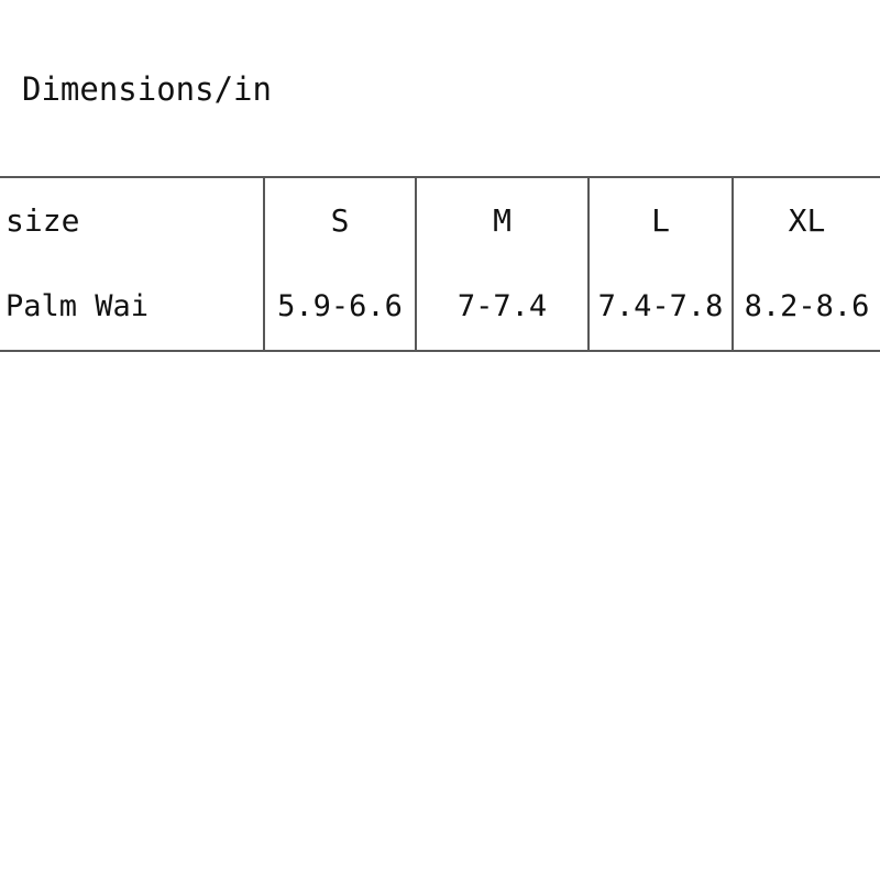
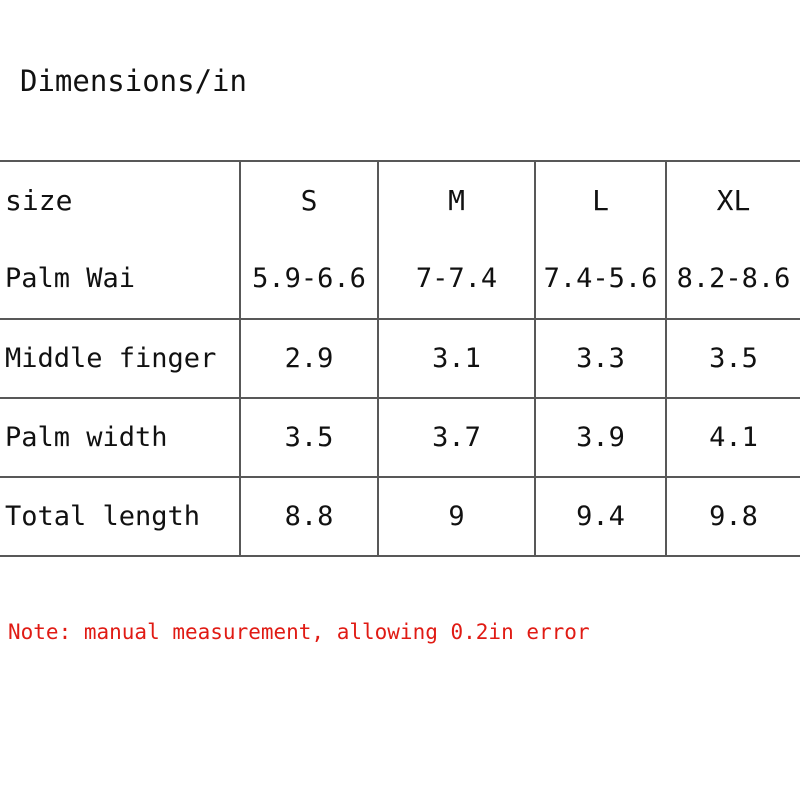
  Dimensions/in
  size	S	M	L	XL
- Palm Wai	5.9-6.6	7-7.4	7.4-7.8	8.2-8.6
+ Palm Wai	5.9-6.6	7-7.4	7.4-5.6	8.2-8.6
+ Middle finger	2.9	3.1	3.3	3.5
+ Palm width	3.5	3.7	3.9	4.1
+ Total length	8.8	9	9.4	9.8
+ Note: manual measurement, allowing 0.2in error
